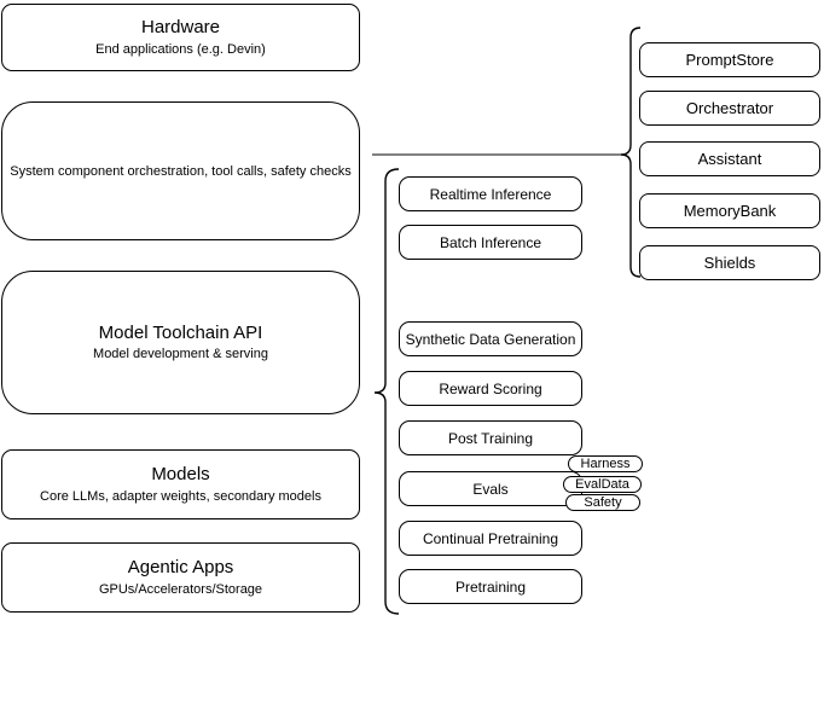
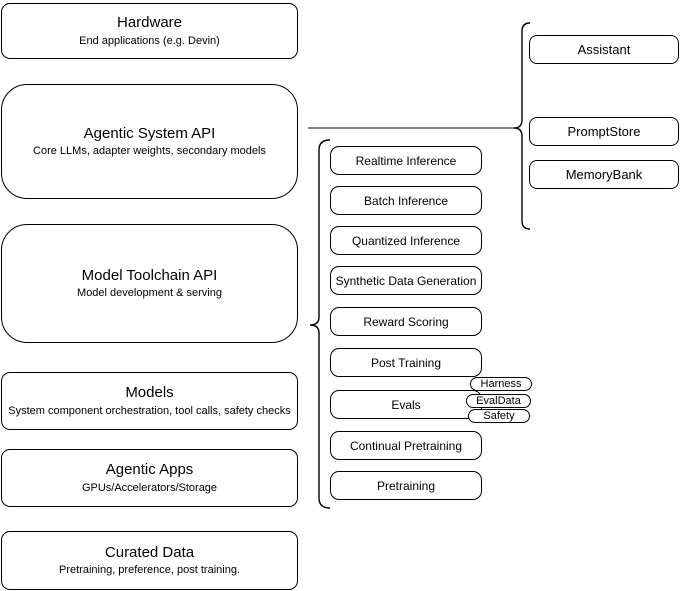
  Hardware
  End applications (e.g. Devin)
+ Agentic System API
- System component orchestration, tool calls, safety checks
+ Core LLMs, adapter weights, secondary models
  Model Toolchain API
  Model development & serving
  Models
- Core LLMs, adapter weights, secondary models
+ System component orchestration, tool calls, safety checks
  Agentic Apps
  GPUs/Accelerators/Storage
+ Curated Data
+ Pretraining, preference, post training.
  Realtime Inference
  Batch Inference
+ Quantized Inference
  Synthetic Data Generation
  Reward Scoring
  Post Training
  Evals
  Continual Pretraining
  Pretraining
  Harness
  EvalData
  Safety
- PromptStore
+ Assistant
- Orchestrator
- Assistant
+ PromptStore
  MemoryBank
- Shields
